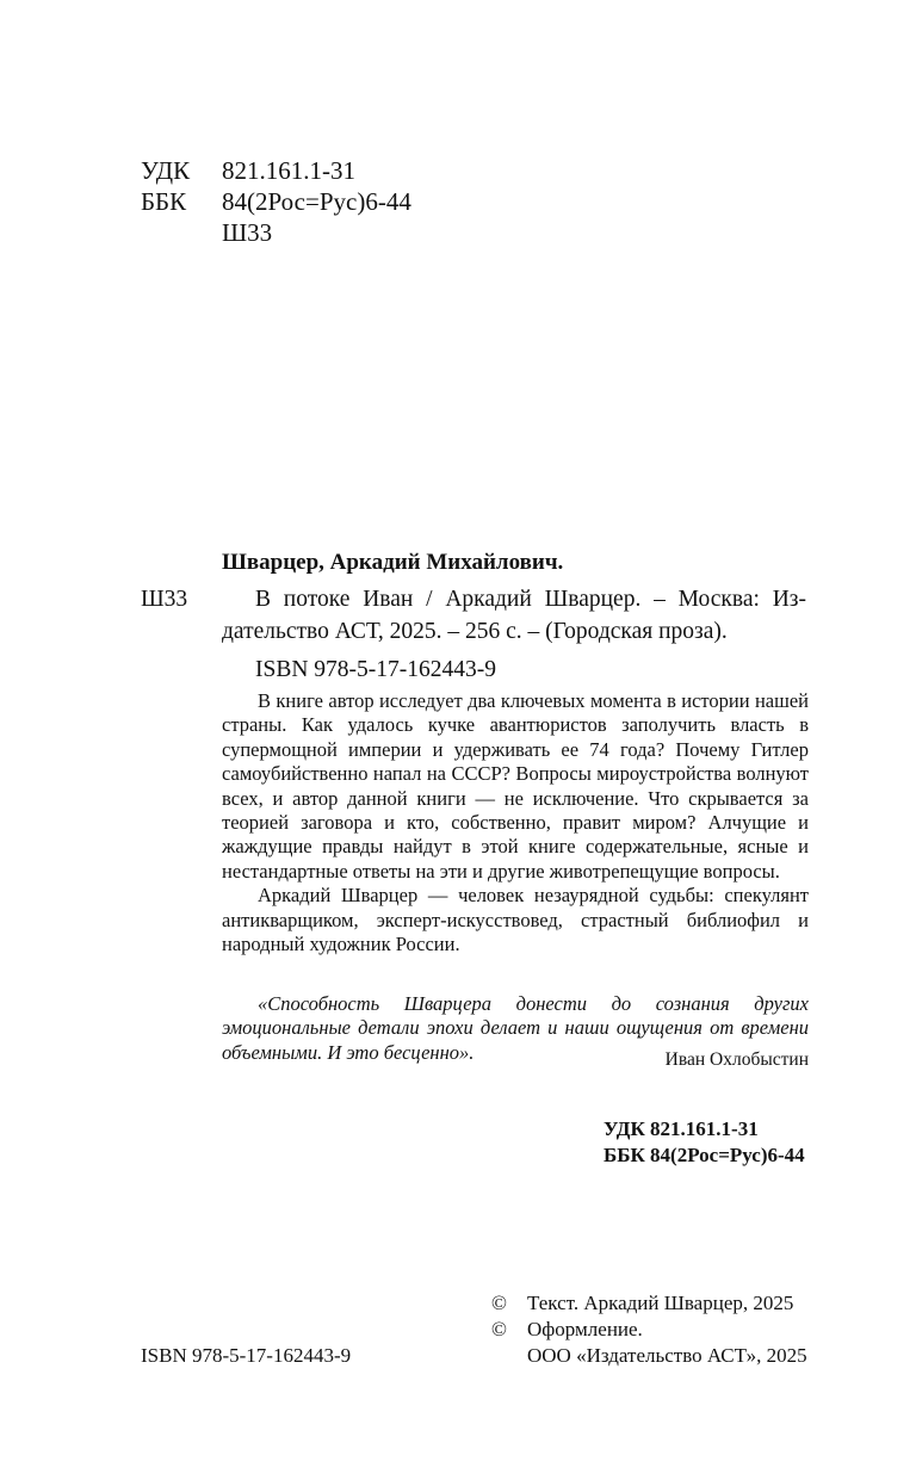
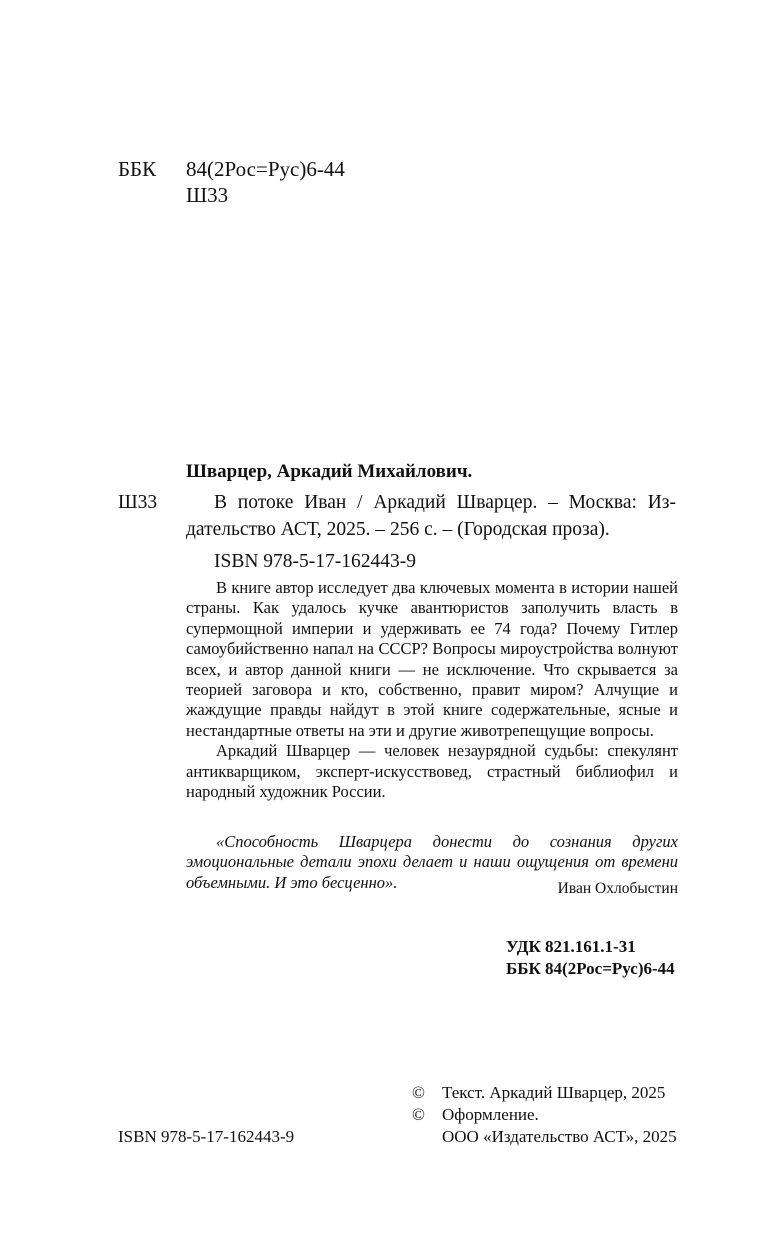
- УДК
- 821.161.1-31
  ББК
  84(2Рос=Рус)6-44
  Ш33
  Шварцер, Аркадий Михайлович.
  Ш33
  В потоке Иван / Аркадий Шварцер. – Москва: Из-
  дательство АСТ, 2025. – 256 с. – (Городская проза).
  ISBN 978-5-17-162443-9
  В книге автор исследует два ключевых момента в истории нашей страны. Как удалось кучке авантюристов заполучить власть в супермощной империи и удерживать ее 74 года? Почему Гитлер самоубийственно напал на СССР? Вопросы мироустройства волнуют всех, и автор данной книги — не исключение. Что скрывается за теорией заговора и кто, собственно, правит миром? Алчущие и жаждущие правды найдут в этой книге содержательные, ясные и нестандартные ответы на эти и другие животрепещущие вопросы.
  Аркадий Шварцер — человек незаурядной судьбы: спекулянт антикварщиком, эксперт-искусствовед, страстный библиофил и народный художник России.
  «Способность Шварцера донести до сознания других эмоциональные детали эпохи делает и наши ощущения от времени объемными. И это бесценно».
  Иван Охлобыстин
  УДК 821.161.1-31
  ББК 84(2Рос=Рус)6-44
  ©
  Текст. Аркадий Шварцер, 2025
  ©
  Оформление.
  ООО «Издательство АСТ», 2025
  ISBN 978-5-17-162443-9
